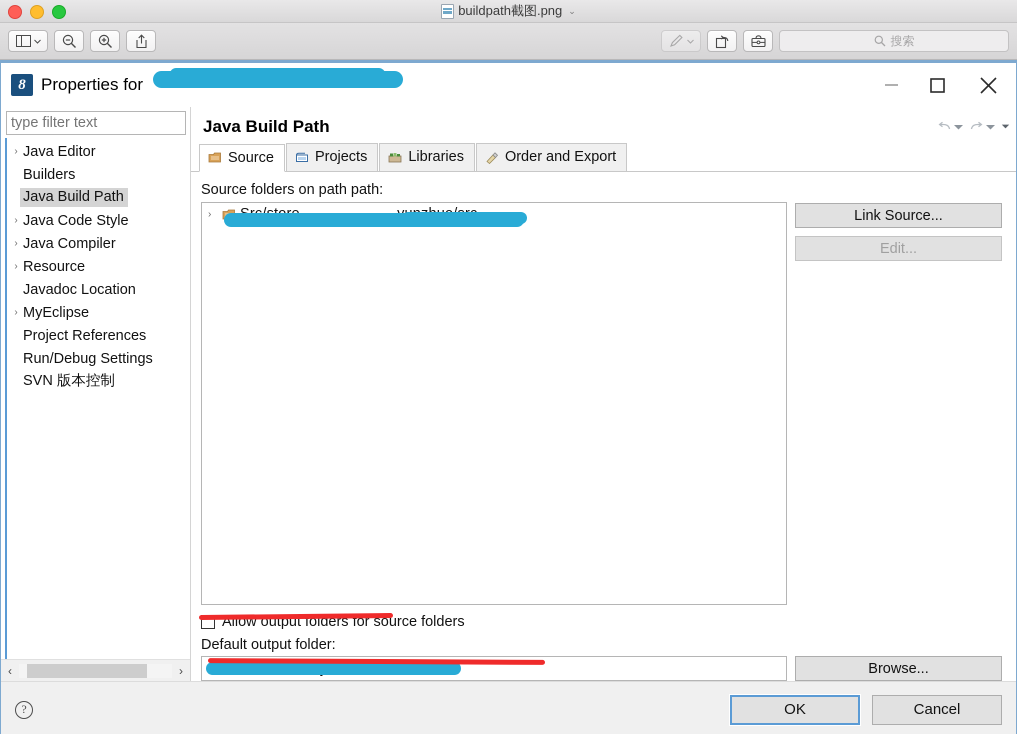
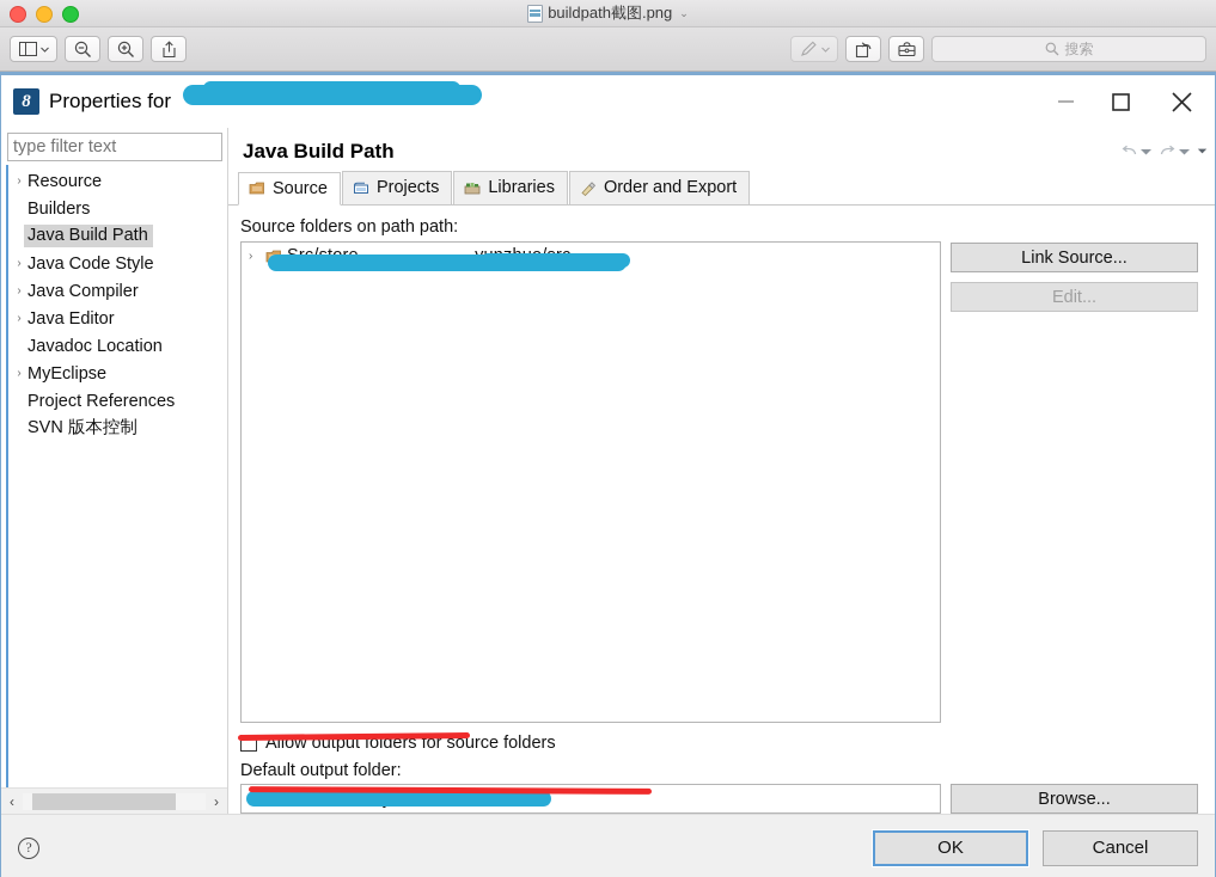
  buildpath截图.png
  ⌄
  搜索
  8
  Properties for
  type filter text
  ›
- Java Editor
+ Resource
  Builders
  Java Build Path
  ›
  Java Code Style
  ›
  Java Compiler
  ›
- Resource
+ Java Editor
  Javadoc Location
  ›
  MyEclipse
  Project References
- Run/Debug Settings
  SVN 版本控制
  ‹
  ›
  Java Build Path
  Source
  Projects
  Libraries
  Order and Export
  Source folders on path path:
  ›
  Link Source...
  Edit...
  Allow output folders for source folders
  Default output folder:
  Browse...
  ?
  OK
  Cancel
